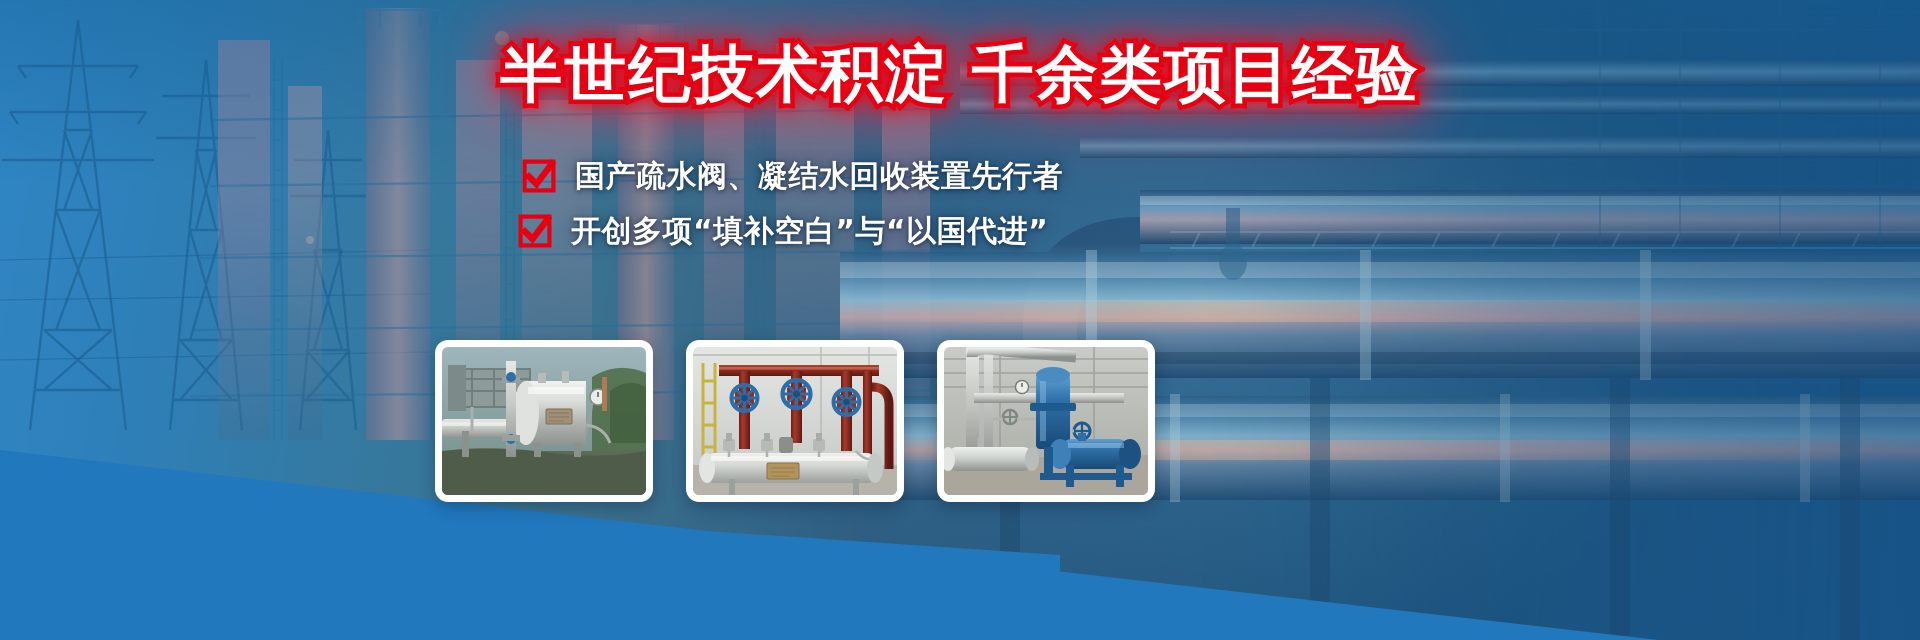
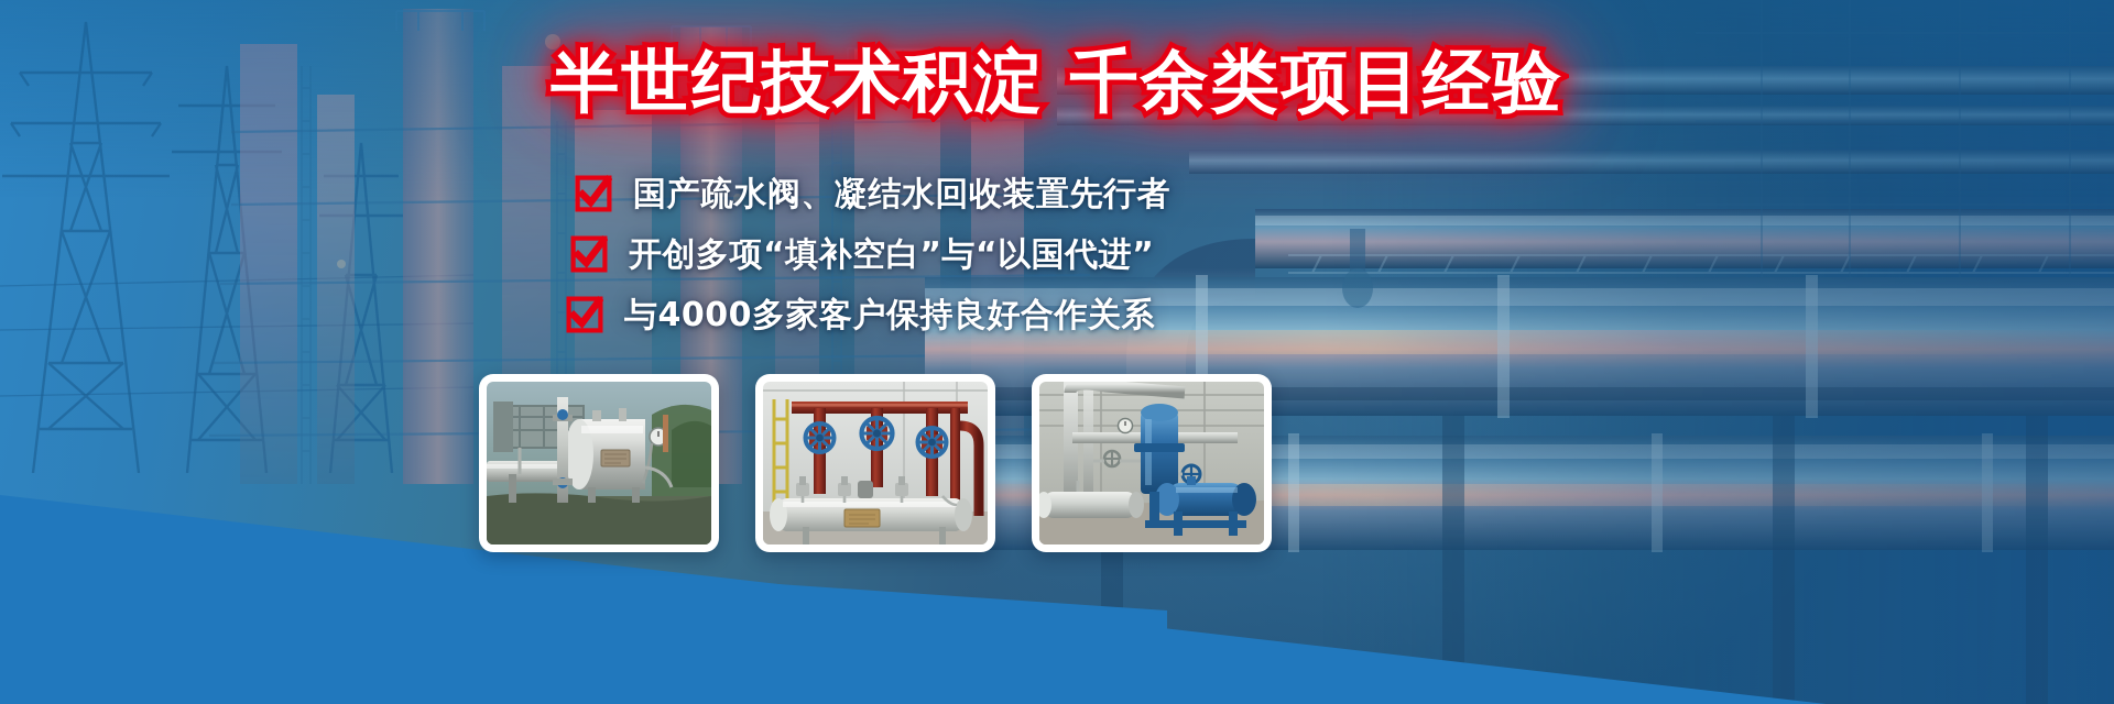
  半世纪技术积淀 千余类项目经验
  国产疏水阀、凝结水回收装置先行者
  开创多项“填补空白”与“以国代进”
+ 与4000多家客户保持良好合作关系
